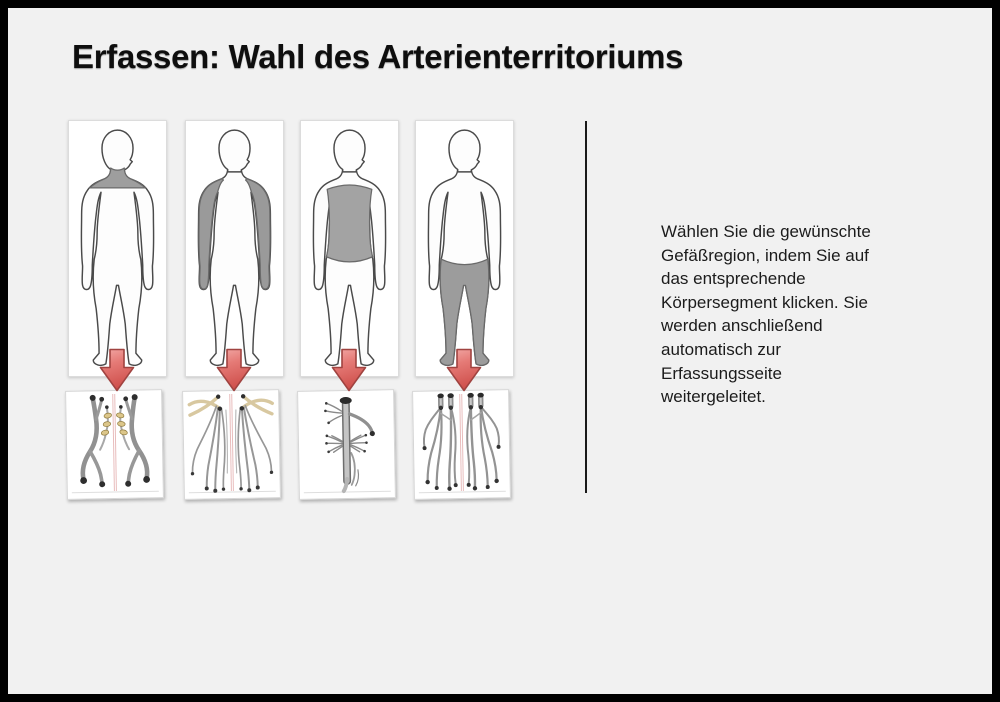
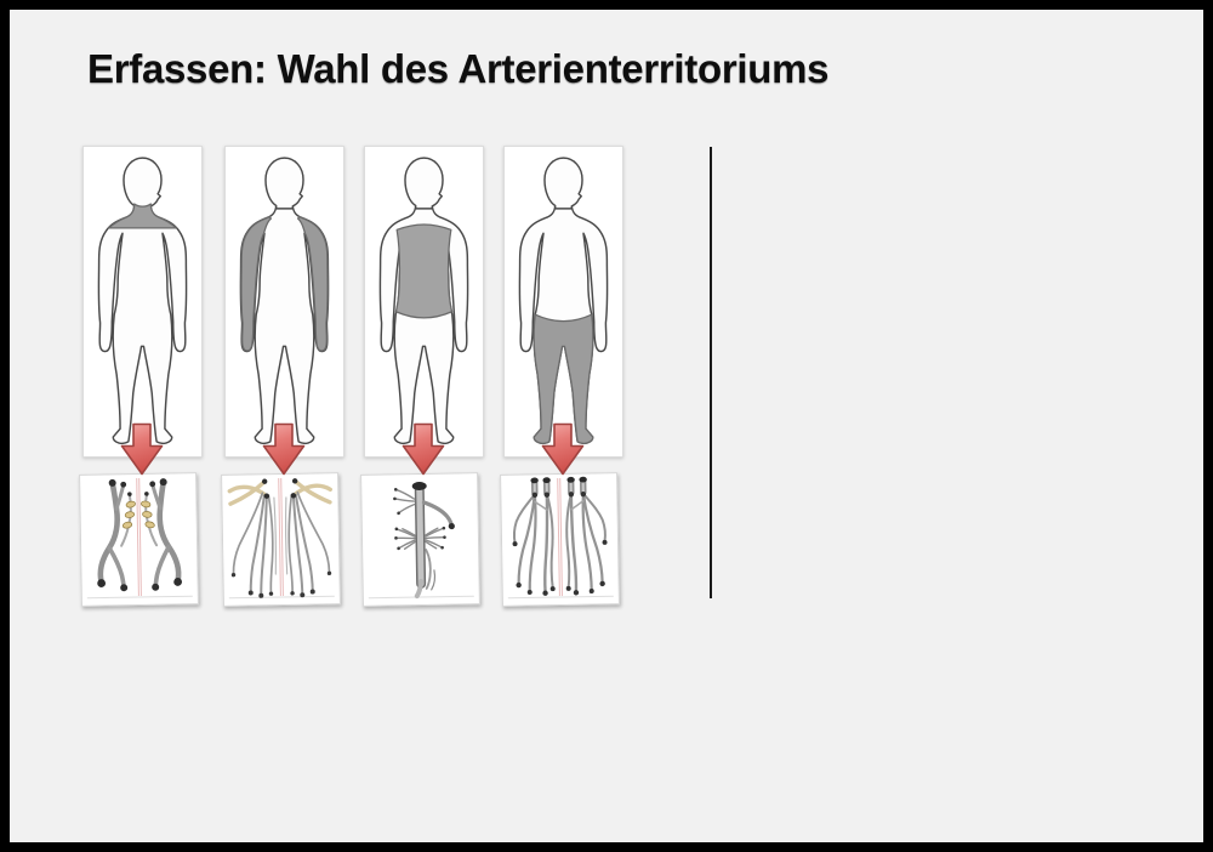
  Erfassen: Wahl des Arterienterritoriums
- Wählen Sie die gewünschte
- Gefäßregion, indem Sie auf
- das entsprechende
- Körpersegment klicken. Sie
- werden anschließend
- automatisch zur
- Erfassungsseite
- weitergeleitet.
